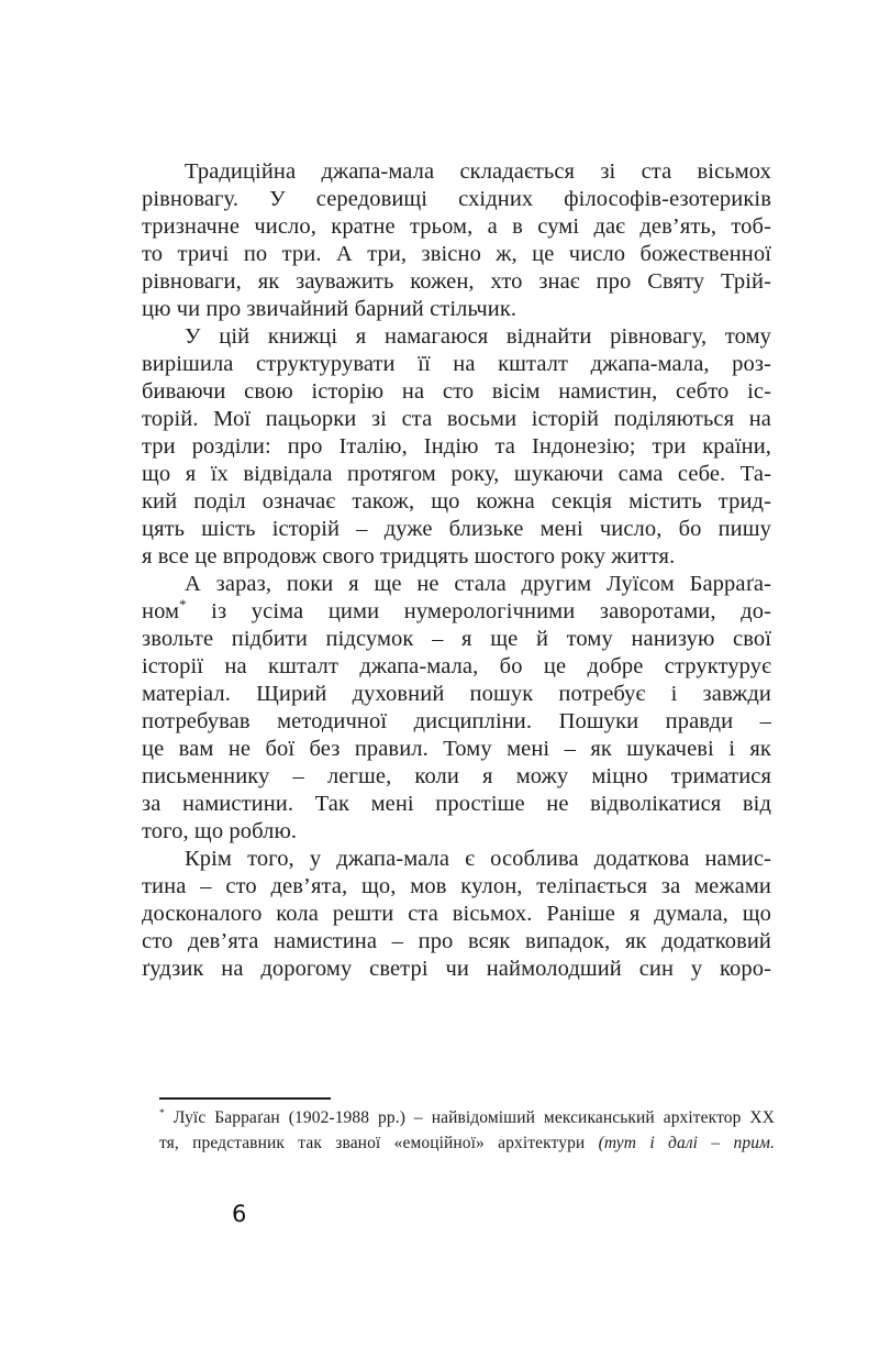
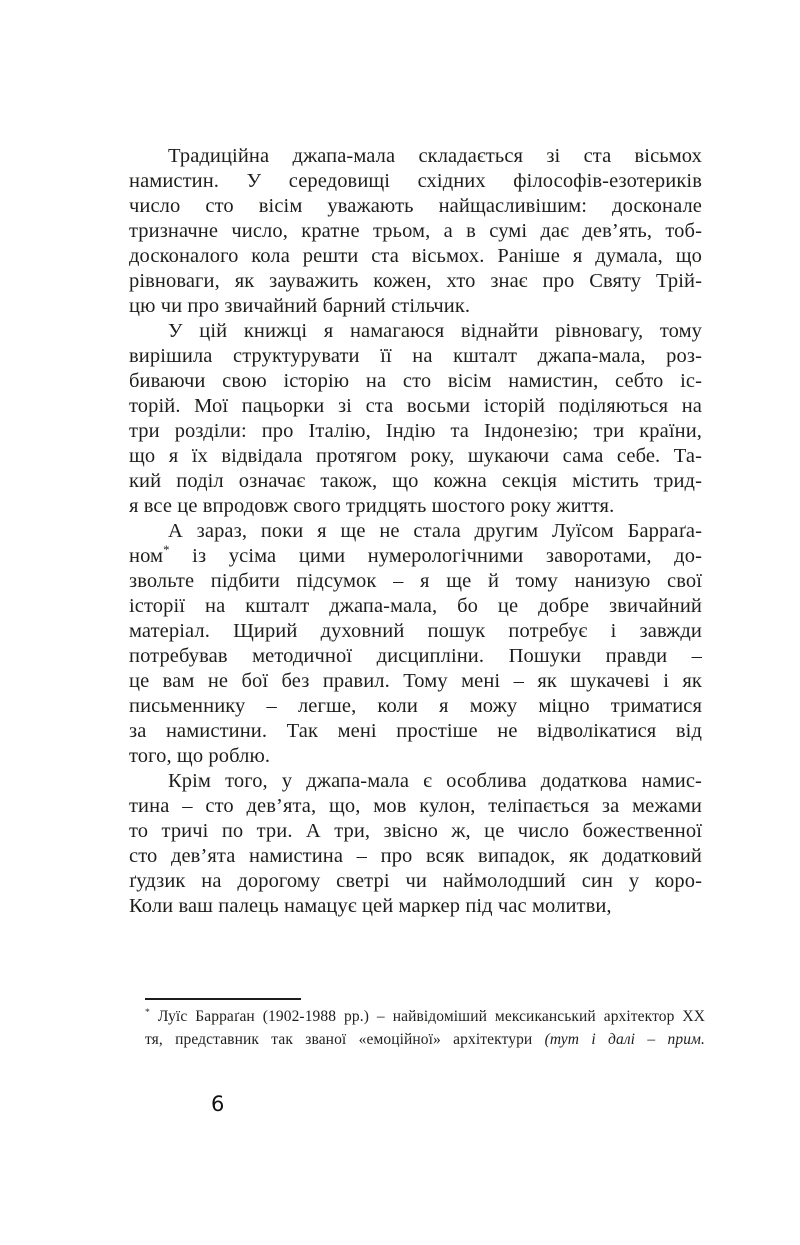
  Традиційна джапа-мала складається зі ста вісьмох
- рівновагу. У середовищі східних філософів-езотериків
+ намистин. У середовищі східних філософів-езотериків
+ число сто вісім уважають найщасливішим: досконале
  тризначне число, кратне трьом, а в сумі дає дев’ять, тоб-
- то тричі по три. А три, звісно ж, це число божественної
+ досконалого кола решти ста вісьмох. Раніше я думала, що
  рівноваги, як зауважить кожен, хто знає про Святу Трій-
  цю чи про звичайний барний стільчик.
  У цій книжці я намагаюся віднайти рівновагу, тому
  вирішила структурувати її на кшталт джапа-мала, роз-
  биваючи свою історію на сто вісім намистин, себто іс-
  торій. Мої пацьорки зі ста восьми історій поділяються на
  три розділи: про Італію, Індію та Індонезію; три країни,
  що я їх відвідала протягом року, шукаючи сама себе. Та-
  кий поділ означає також, що кожна секція містить трид-
- цять шість історій – дуже близьке мені число, бо пишу
  я все це впродовж свого тридцять шостого року життя.
  А зараз, поки я ще не стала другим Луїсом Барраґа-
  ном* із усіма цими нумерологічними заворотами, до-
  звольте підбити підсумок – я ще й тому нанизую свої
- історії на кшталт джапа-мала, бо це добре структурує
+ історії на кшталт джапа-мала, бо це добре звичайний
  матеріал. Щирий духовний пошук потребує і завжди
  потребував методичної дисципліни. Пошуки правди –
  це вам не бої без правил. Тому мені – як шукачеві і як
  письменнику – легше, коли я можу міцно триматися
  за намистини. Так мені простіше не відволікатися від
  того, що роблю.
  Крім того, у джапа-мала є особлива додаткова намис-
  тина – сто дев’ята, що, мов кулон, теліпається за межами
- досконалого кола решти ста вісьмох. Раніше я думала, що
+ то тричі по три. А три, звісно ж, це число божественної
  сто дев’ята намистина – про всяк випадок, як додатковий
  ґудзик на дорогому светрі чи наймолодший син у коро-
+ Коли ваш палець намацує цей маркер під час молитви,
  * Луїс Барраґан (1902-1988 рр.) – найвідоміший мексиканський архітектор ХХ
  тя, представник так званої «емоційної» архітектури (тут і далі – прим.
  6
